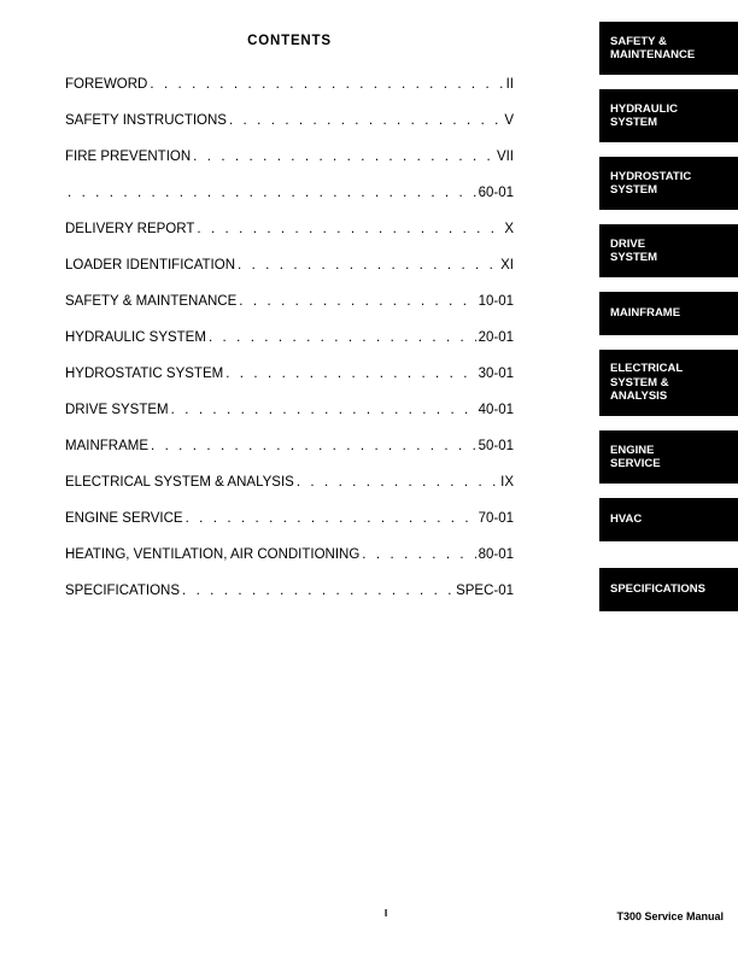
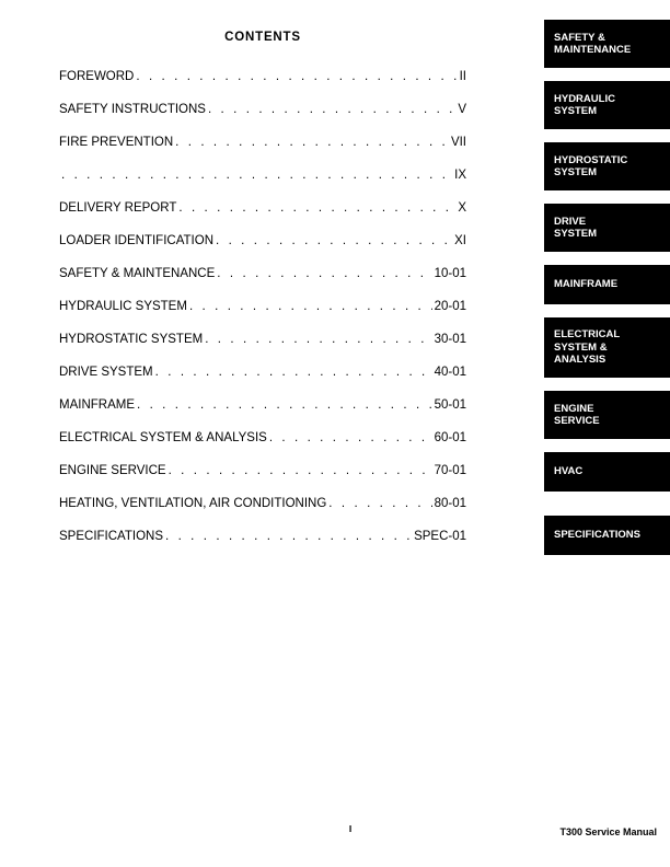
  CONTENTS
  FOREWORD
  II
  SAFETY INSTRUCTIONS
  V
  FIRE PREVENTION
  VII
- 60-01
+ IX
  DELIVERY REPORT
  X
  LOADER IDENTIFICATION
  XI
  SAFETY & MAINTENANCE
  10-01
  HYDRAULIC SYSTEM
  20-01
  HYDROSTATIC SYSTEM
  30-01
  DRIVE SYSTEM
  40-01
  MAINFRAME
  50-01
  ELECTRICAL SYSTEM & ANALYSIS
- IX
+ 60-01
  ENGINE SERVICE
  70-01
  HEATING, VENTILATION, AIR CONDITIONING
  80-01
  SPECIFICATIONS
  SPEC-01
  SAFETY &
  MAINTENANCE
  HYDRAULIC
  SYSTEM
  HYDROSTATIC
  SYSTEM
  DRIVE
  SYSTEM
  MAINFRAME
  ELECTRICAL
  SYSTEM &
  ANALYSIS
  ENGINE
  SERVICE
  HVAC
  SPECIFICATIONS
  I
  T300 Service Manual
